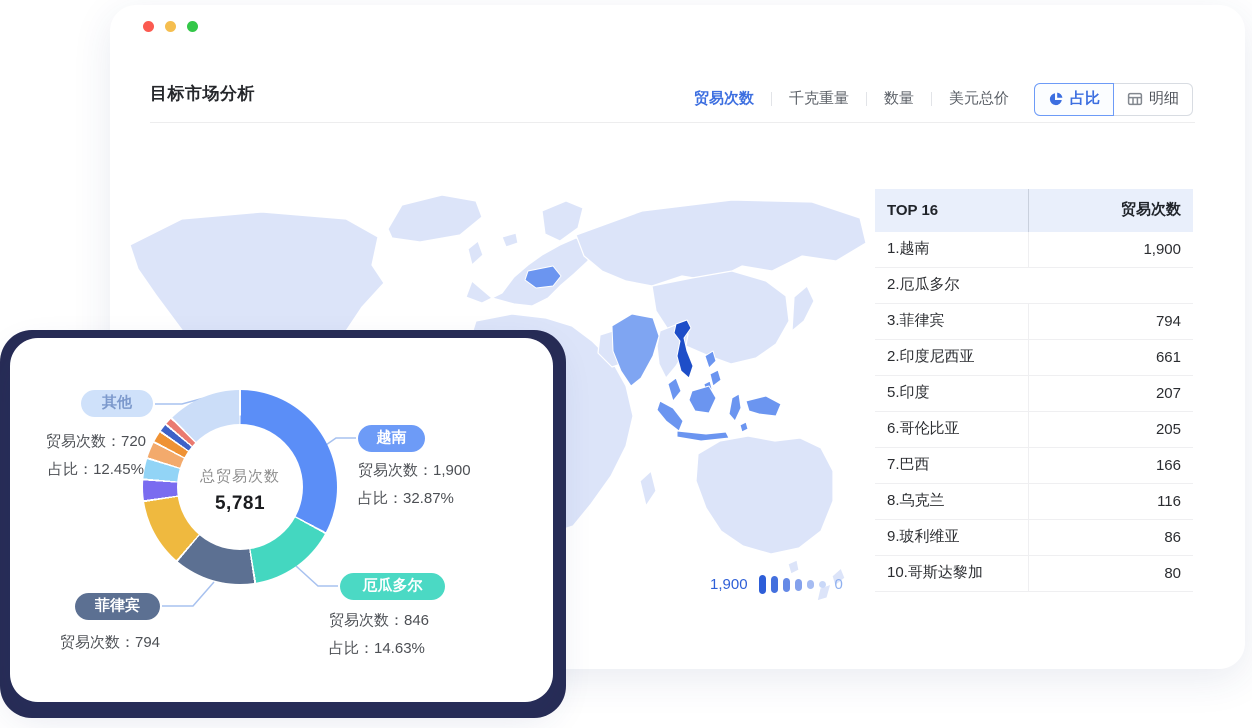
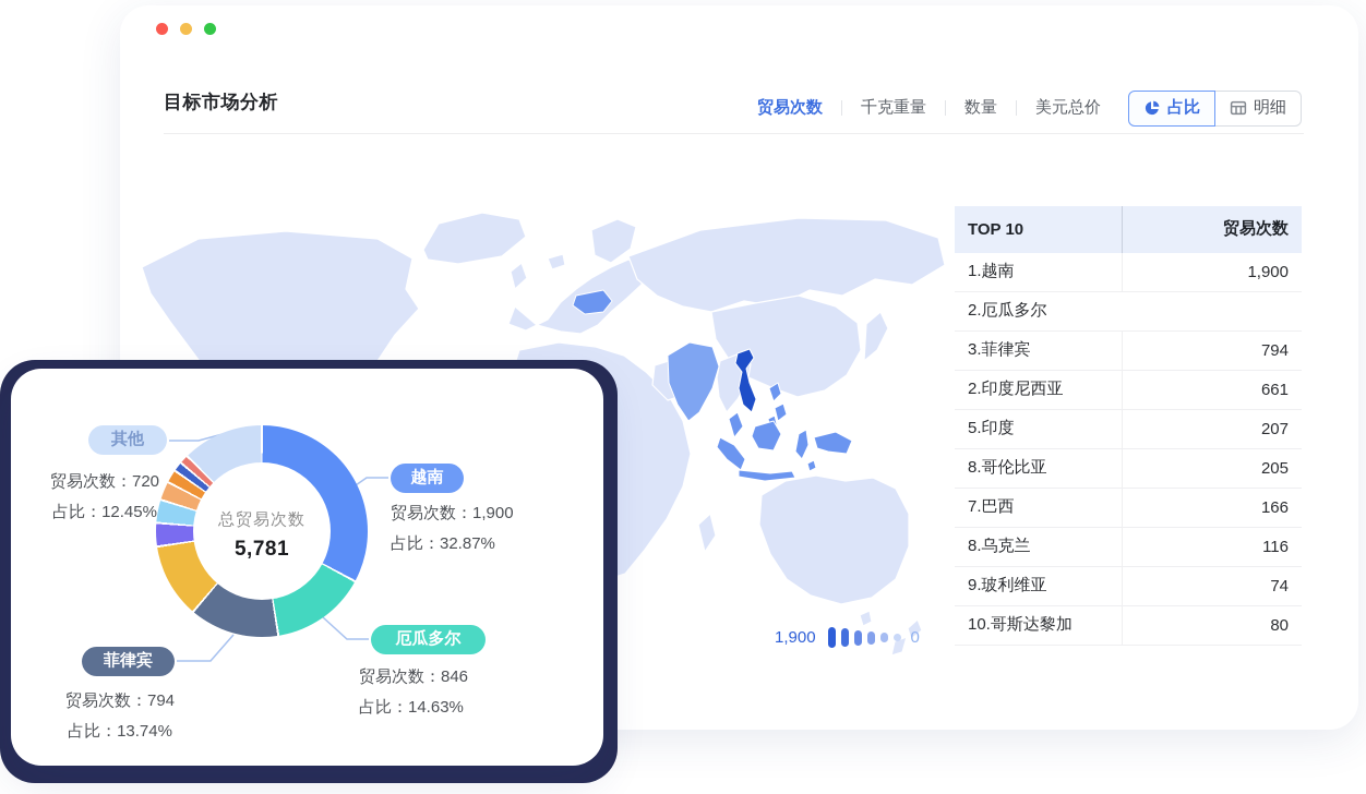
  目标市场分析
  贸易次数
  千克重量
  数量
  美元总价
  占比
  明细
  1,900
  0
- TOP 16
+ TOP 10
  贸易次数
  1.越南
  1,900
  2.厄瓜多尔
  3.菲律宾
  794
  2.印度尼西亚
  661
  5.印度
  207
- 6.哥伦比亚
+ 8.哥伦比亚
  205
  7.巴西
  166
  8.乌克兰
  116
  9.玻利维亚
- 86
+ 74
  10.哥斯达黎加
  80
  总贸易次数
  5,781
  其他
  贸易次数：720
  占比：12.45%
  越南
  贸易次数：1,900
  占比：32.87%
  厄瓜多尔
  贸易次数：846
  占比：14.63%
  菲律宾
  贸易次数：794
+ 占比：13.74%
